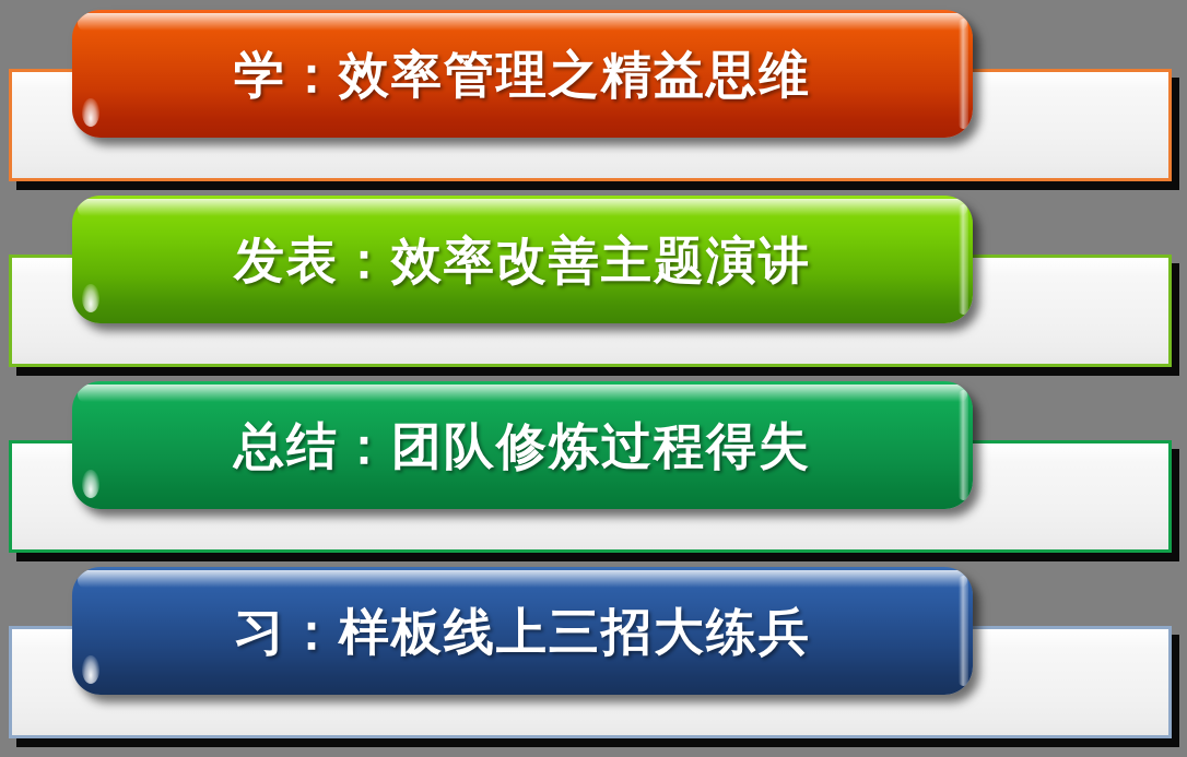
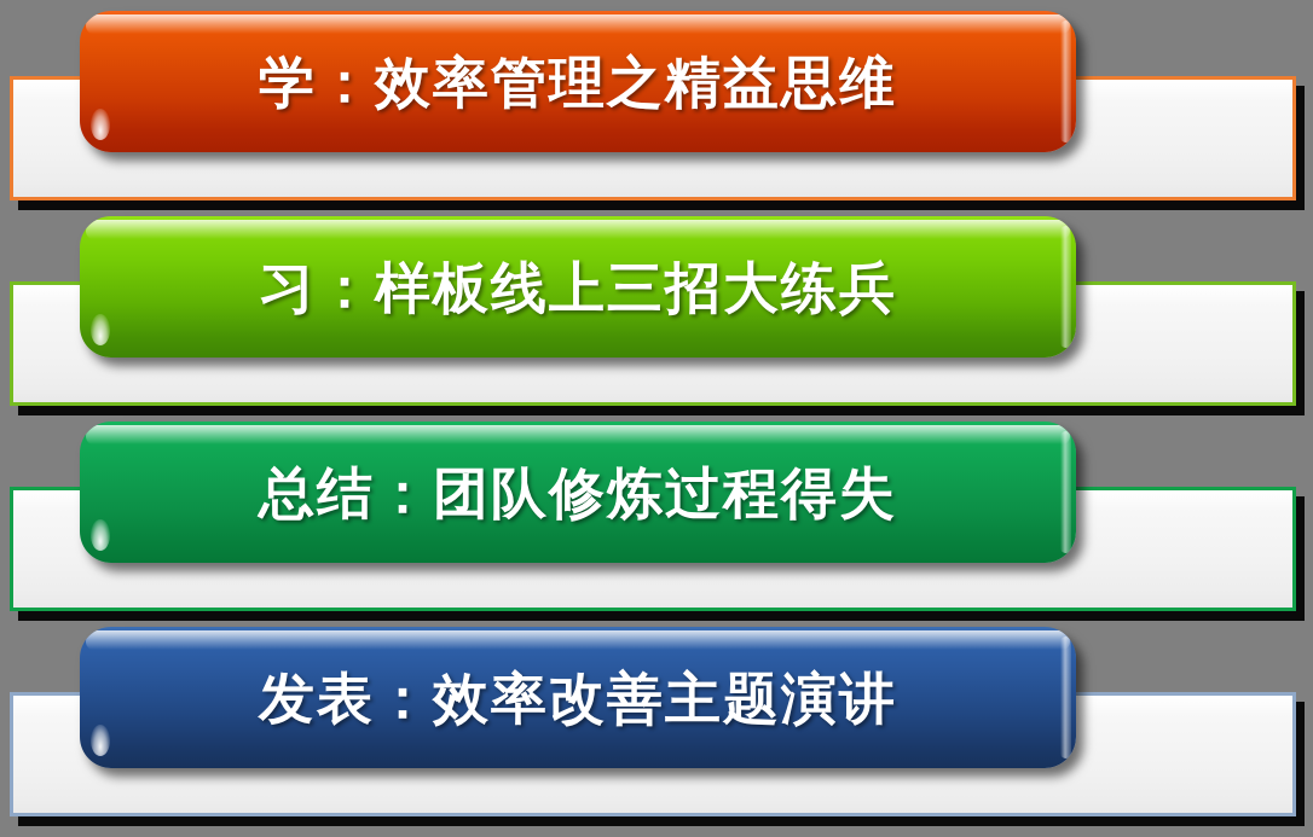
  学：效率管理之精益思维
- 发表：效率改善主题演讲
+ 习：样板线上三招大练兵
  总结：团队修炼过程得失
- 习：样板线上三招大练兵
+ 发表：效率改善主题演讲
